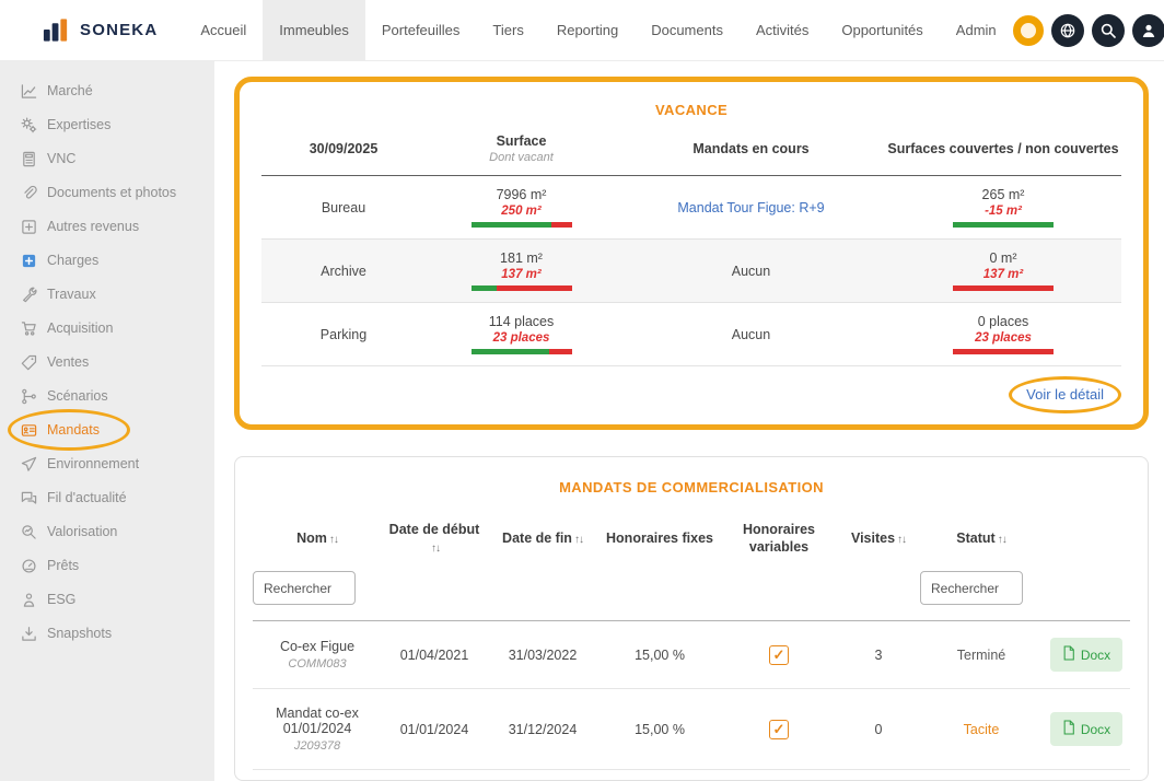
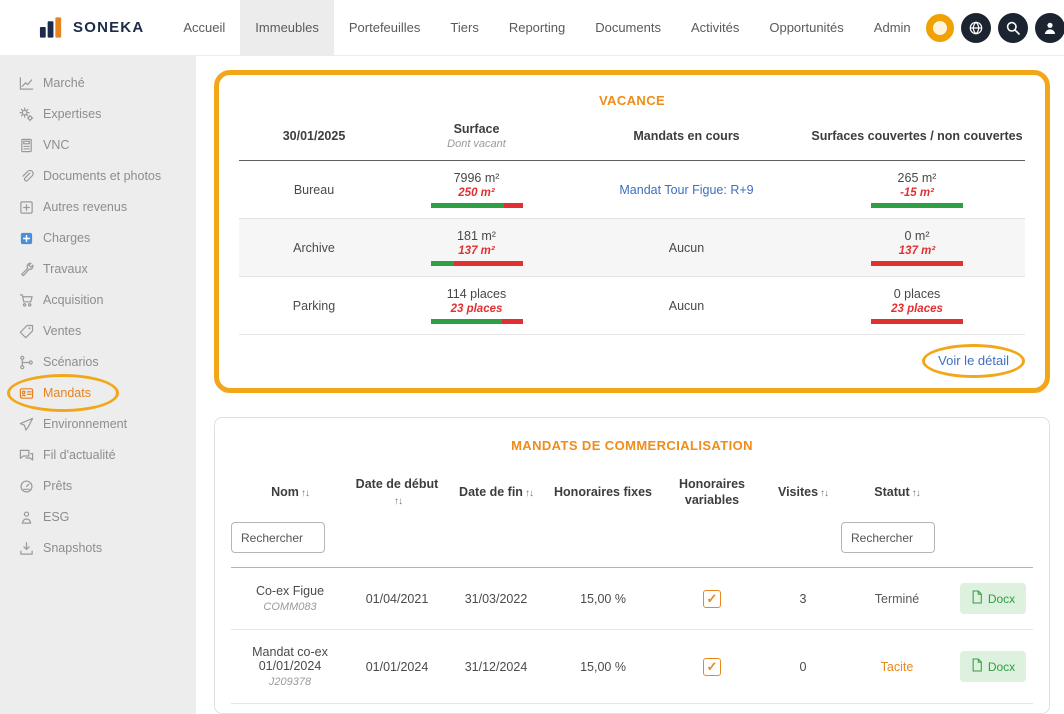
  SONEKA
  Accueil
  Immeubles
  Portefeuilles
  Tiers
  Reporting
  Documents
  Activités
  Opportunités
  Admin
  Marché
  Expertises
  VNC
  Documents et photos
  Autres revenus
  Charges
  Travaux
  Acquisition
  Ventes
  Scénarios
  Mandats
  Environnement
  Fil d'actualité
- Valorisation
  Prêts
  ESG
  Snapshots
  VACANCE
- 30/09/2025
+ 30/01/2025
  Surface
  Dont vacant
  Mandats en cours
  Surfaces couvertes / non couvertes
  Bureau
  7996 m²
  250 m²
  Mandat Tour Figue: R+9
  265 m²
  -15 m²
  Archive
  181 m²
  137 m²
  Aucun
  0 m²
  137 m²
  Parking
  114 places
  23 places
  Aucun
  0 places
  23 places
  Voir le détail
  MANDATS DE COMMERCIALISATION
  Nom ↑↓
  Date de début ↑↓
  Date de fin ↑↓
  Honoraires fixes
  Honoraires variables
  Visites ↑↓
  Statut ↑↓
  Rechercher
  Rechercher
  Co-ex Figue
  COMM083
  01/04/2021
  31/03/2022
  15,00 %
  ✓
  3
  Terminé
  Docx
  Mandat co-ex 01/01/2024
  J209378
  01/01/2024
  31/12/2024
  15,00 %
  ✓
  0
  Tacite
  Docx
